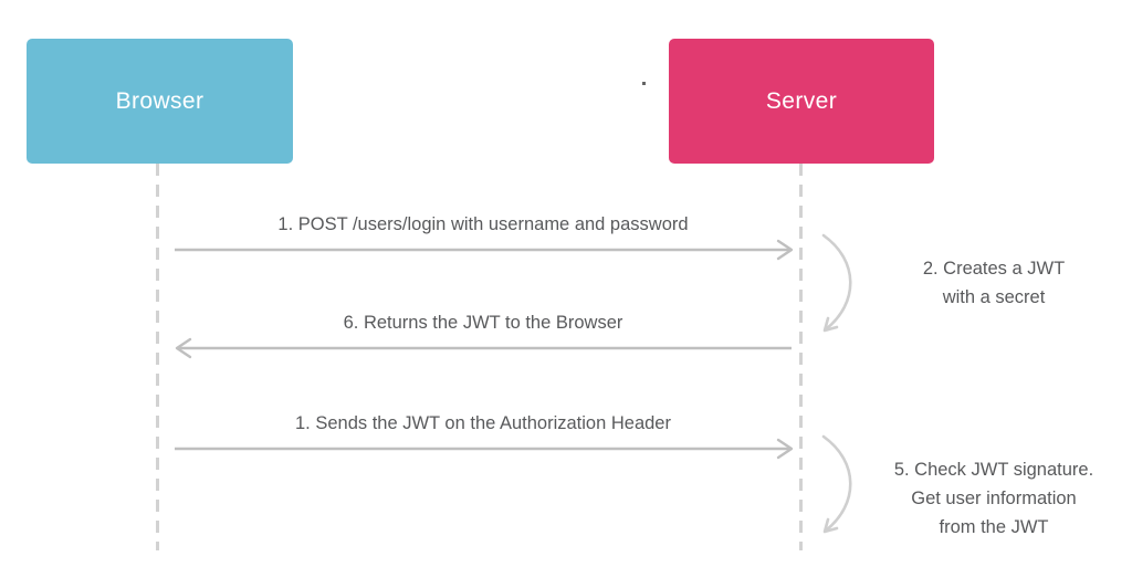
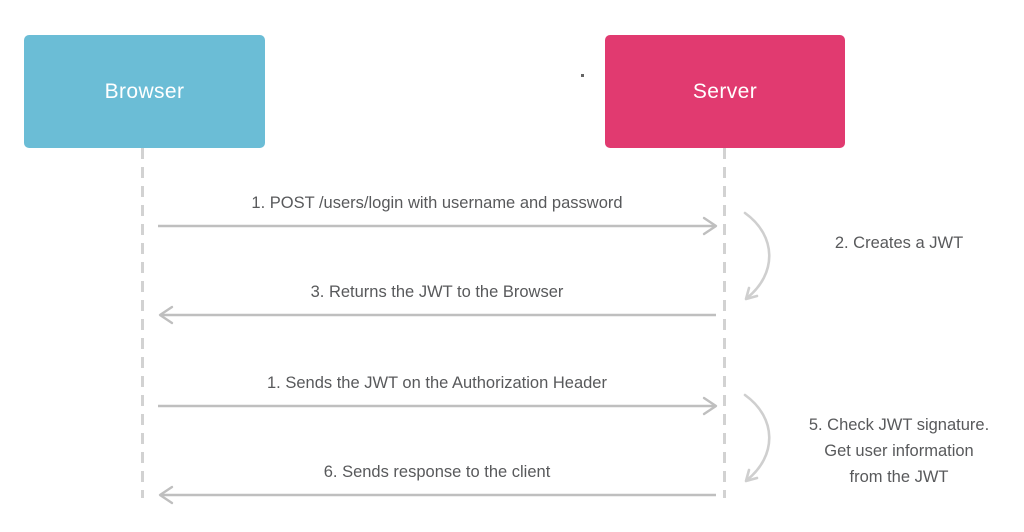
  Browser
  Server
  1. POST /users/login with username and password
  2. Creates a JWT
- with a secret
- 6. Returns the JWT to the Browser
+ 3. Returns the JWT to the Browser
  1. Sends the JWT on the Authorization Header
  5. Check JWT signature.
  Get user information
  from the JWT
+ 6. Sends response to the client
